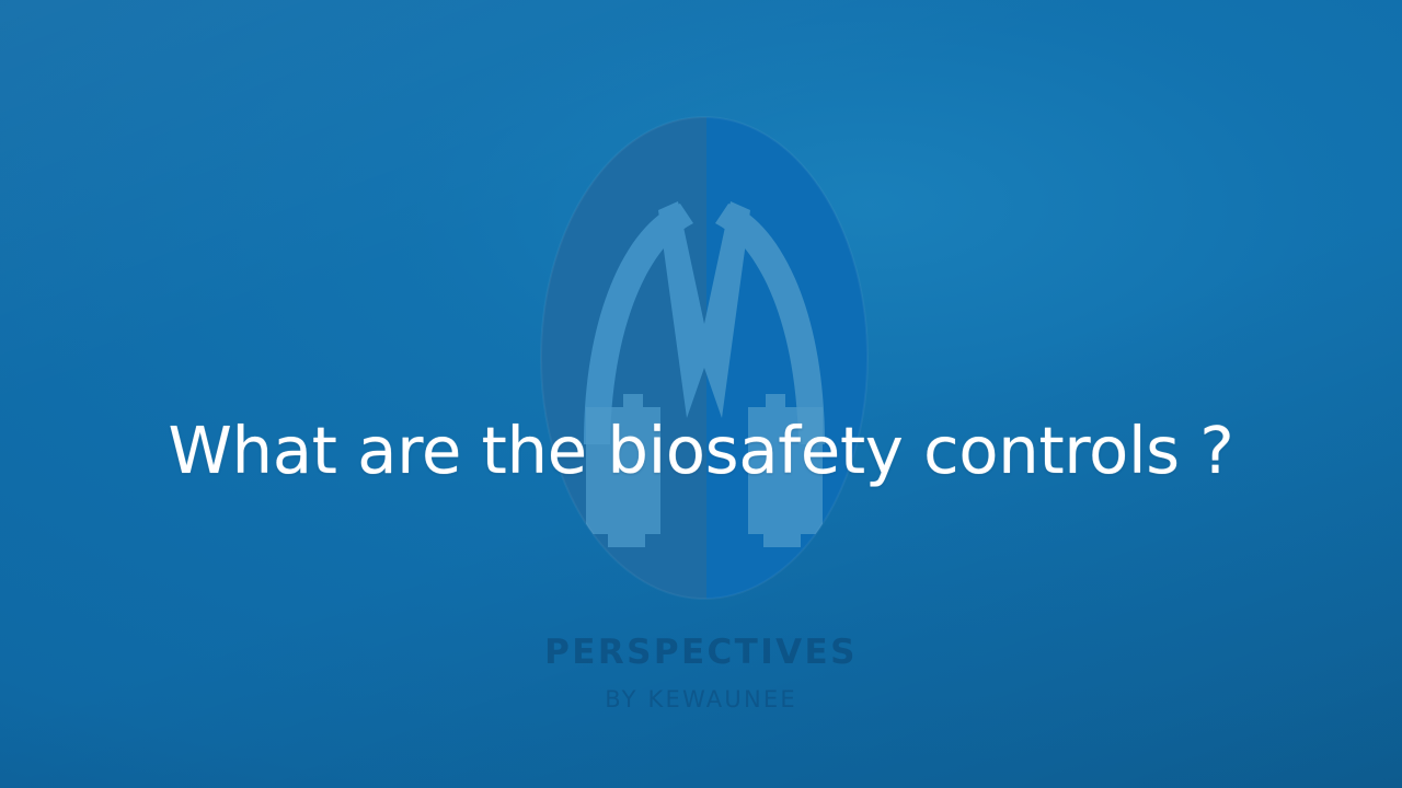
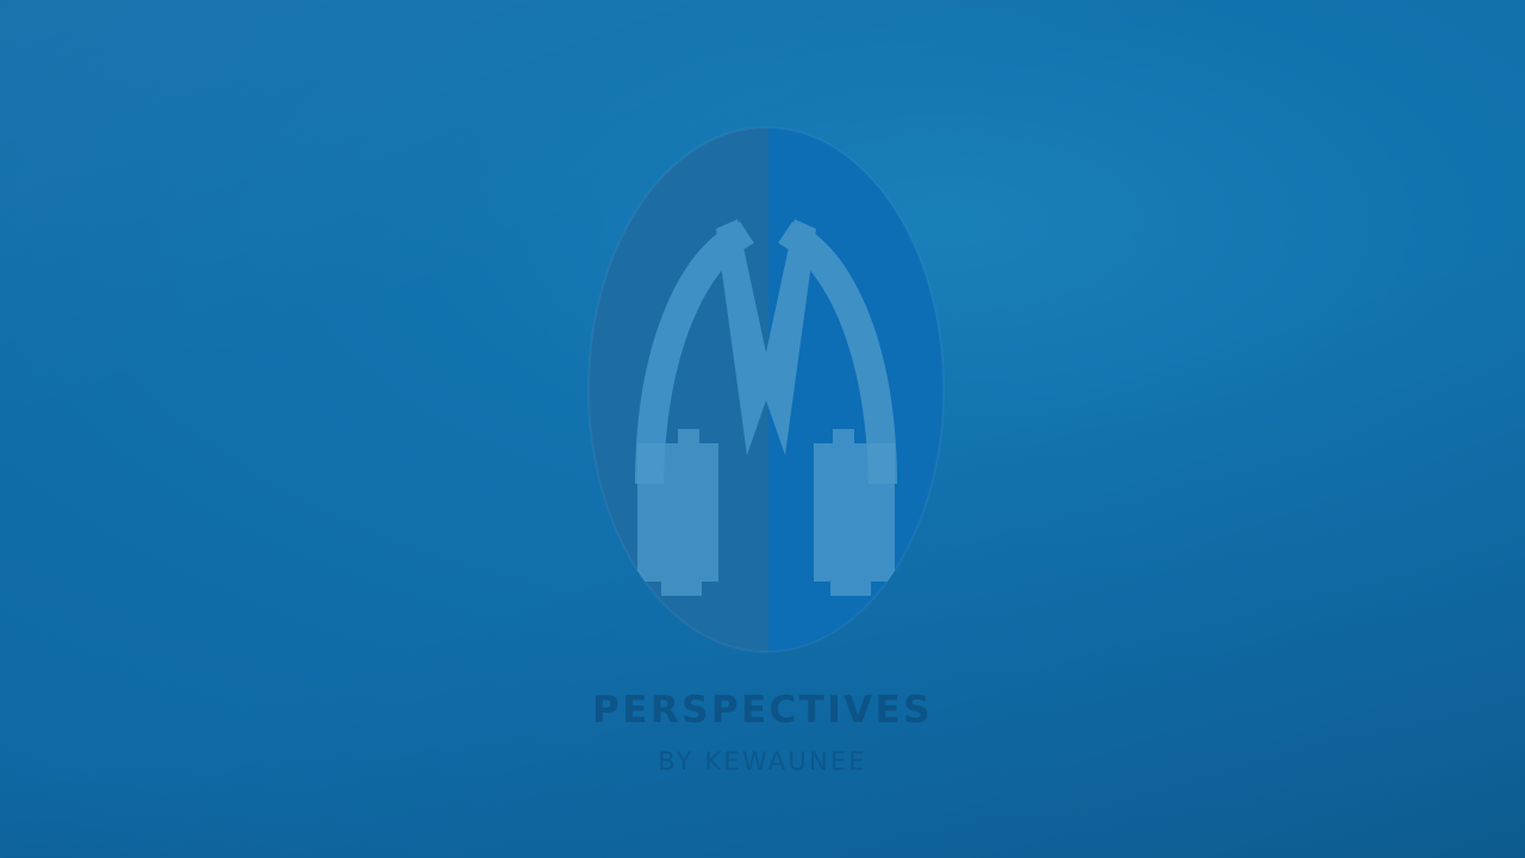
- What are the biosafety controls ?
  PERSPECTIVES
